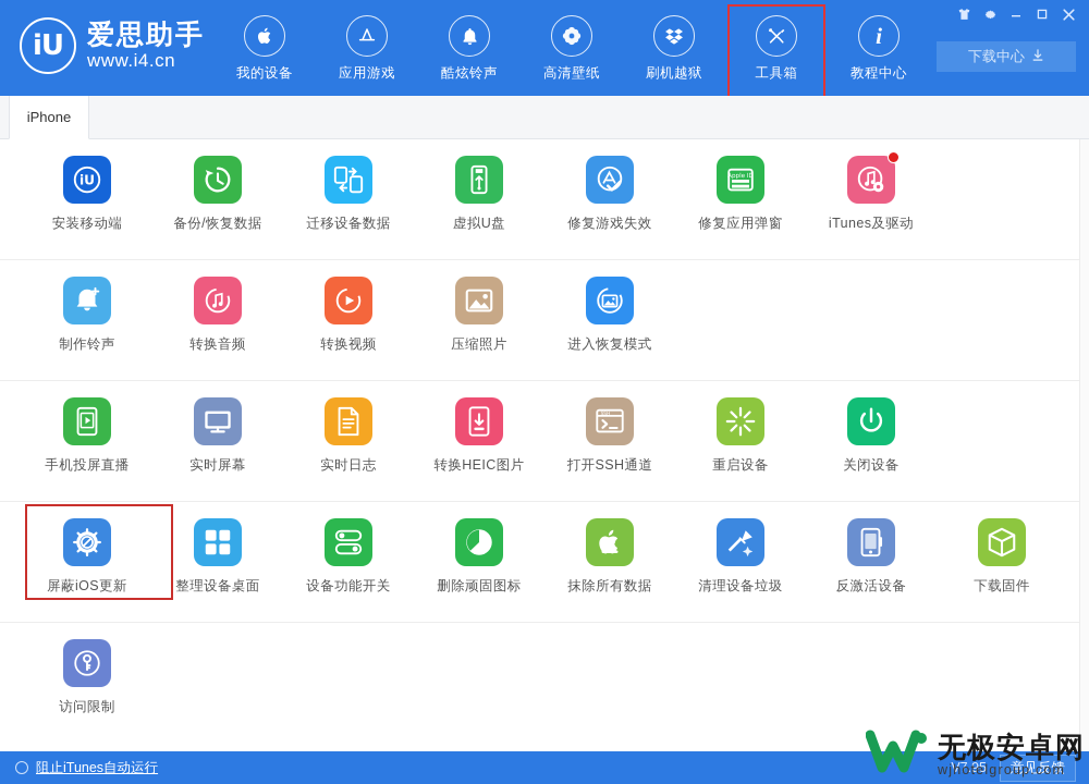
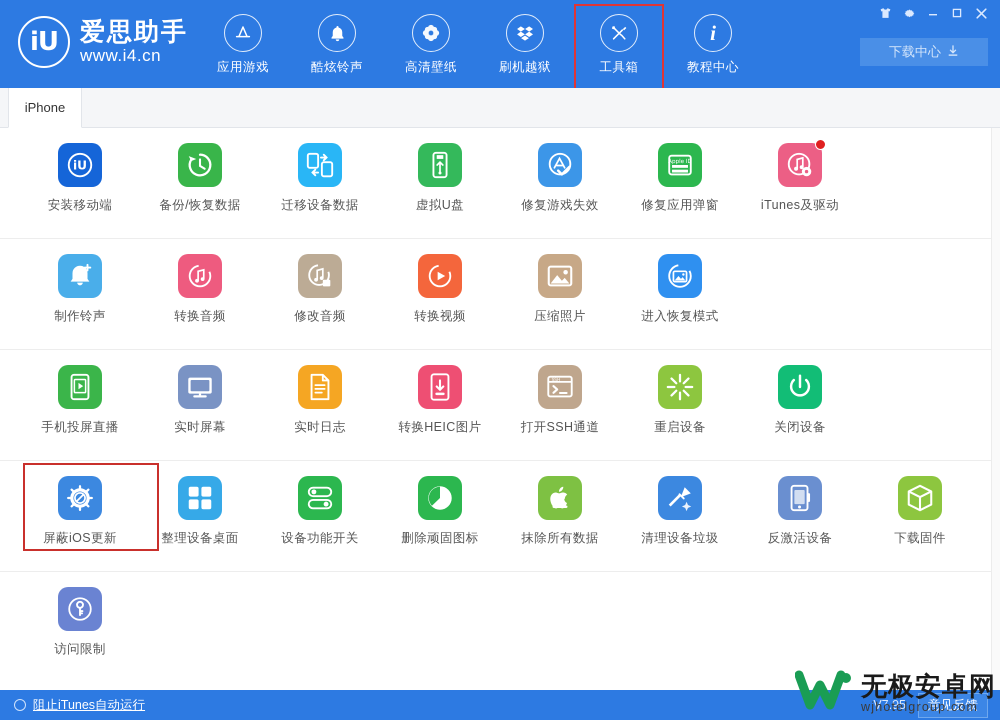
  iU
  爱思助手
  www.i4.cn
- 我的设备
  应用游戏
  酷炫铃声
  高清壁纸
  刷机越狱
  工具箱
  i
  教程中心
  下载中心
  iPhone
  iU
  安装移动端
  备份/恢复数据
  迁移设备数据
  虚拟U盘
  修复游戏失效
  修复应用弹窗
  iTunes及驱动
  制作铃声
  转换音频
+ 修改音频
  转换视频
  压缩照片
  进入恢复模式
  手机投屏直播
  实时屏幕
  实时日志
  转换HEIC图片
  打开SSH通道
  重启设备
  关闭设备
  屏蔽iOS更新
  整理设备桌面
  设备功能开关
  删除顽固图标
  抹除所有数据
  清理设备垃圾
  反激活设备
  下载固件
  访问限制
  阻止iTunes自动运行
  V7.95
  意见反馈
  无极安卓网
  wjhotelgroup.com
